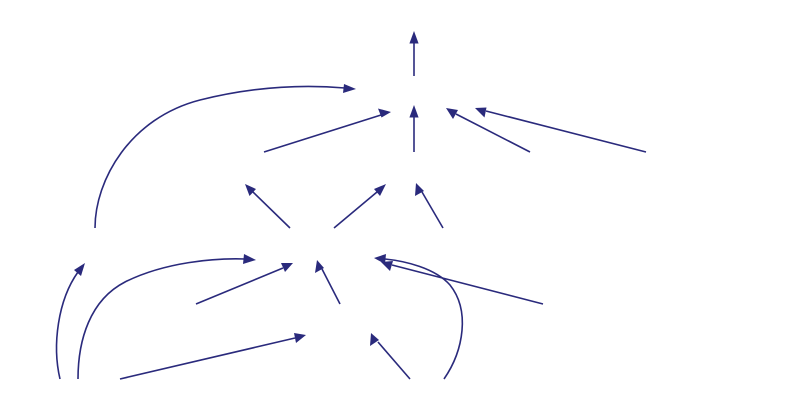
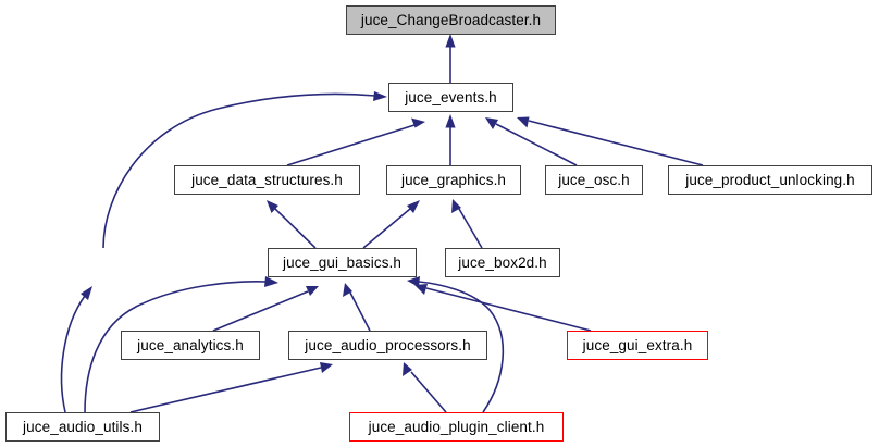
+ juce_ChangeBroadcaster.h
+ juce_events.h
+ juce_data_structures.h
+ juce_graphics.h
+ juce_osc.h
+ juce_product_unlocking.h
+ juce_gui_basics.h
+ juce_box2d.h
+ juce_analytics.h
+ juce_audio_processors.h
+ juce_gui_extra.h
+ juce_audio_utils.h
+ juce_audio_plugin_client.h
